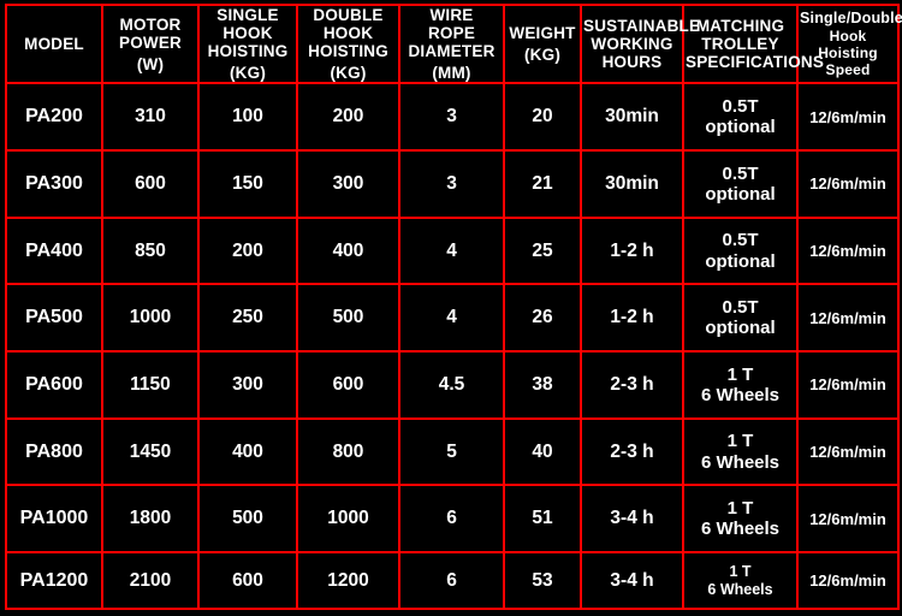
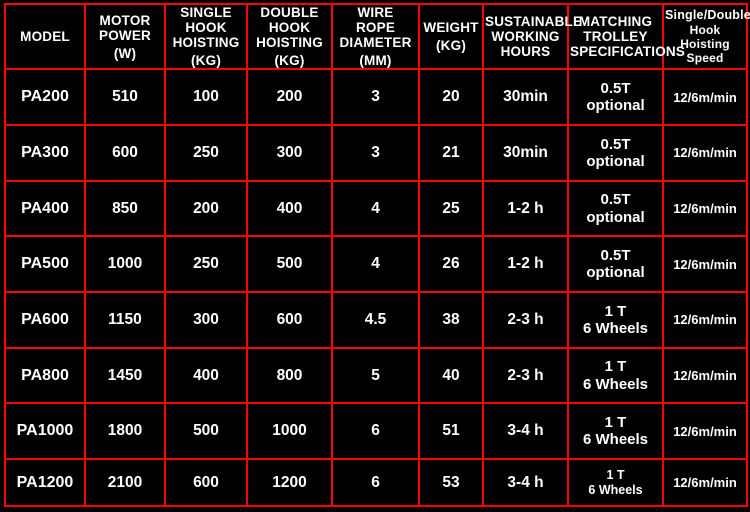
  MODEL	MOTOR POWER (W)	SINGLE HOOK HOISTING (KG)	DOUBLE HOOK HOISTING (KG)	WIRE ROPE DIAMETER (MM)	WEIGHT (KG)	SUSTAINABLE WORKING HOURS	MATCHING TROLLEY SPECIFICATIONS	Single/Double Hook Hoisting Speed
- PA200	310	100	200	3	20	30min	0.5T optional	12/6m/min
+ PA200	510	100	200	3	20	30min	0.5T optional	12/6m/min
- PA300	600	150	300	3	21	30min	0.5T optional	12/6m/min
+ PA300	600	250	300	3	21	30min	0.5T optional	12/6m/min
  PA400	850	200	400	4	25	1-2 h	0.5T optional	12/6m/min
  PA500	1000	250	500	4	26	1-2 h	0.5T optional	12/6m/min
  PA600	1150	300	600	4.5	38	2-3 h	1 T 6 Wheels	12/6m/min
  PA800	1450	400	800	5	40	2-3 h	1 T 6 Wheels	12/6m/min
  PA1000	1800	500	1000	6	51	3-4 h	1 T 6 Wheels	12/6m/min
  PA1200	2100	600	1200	6	53	3-4 h	1 T 6 Wheels	12/6m/min
